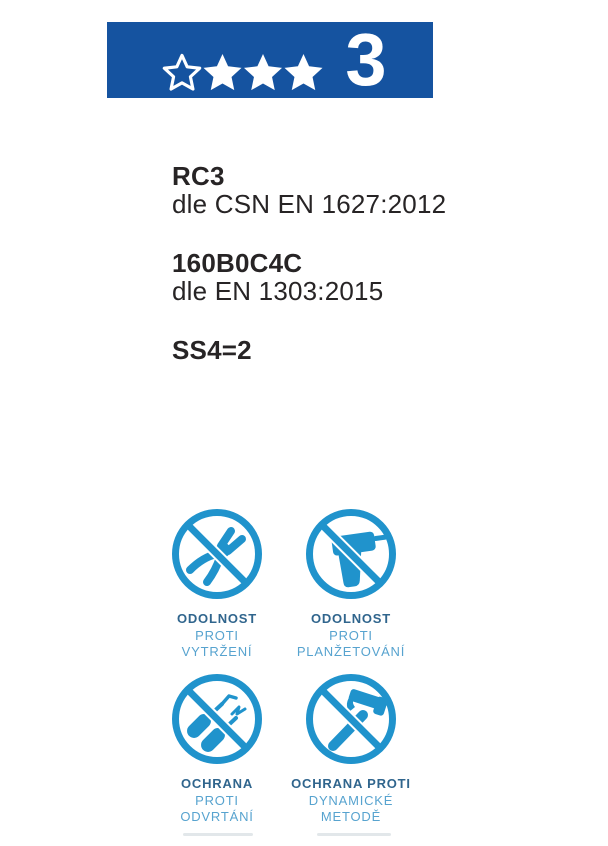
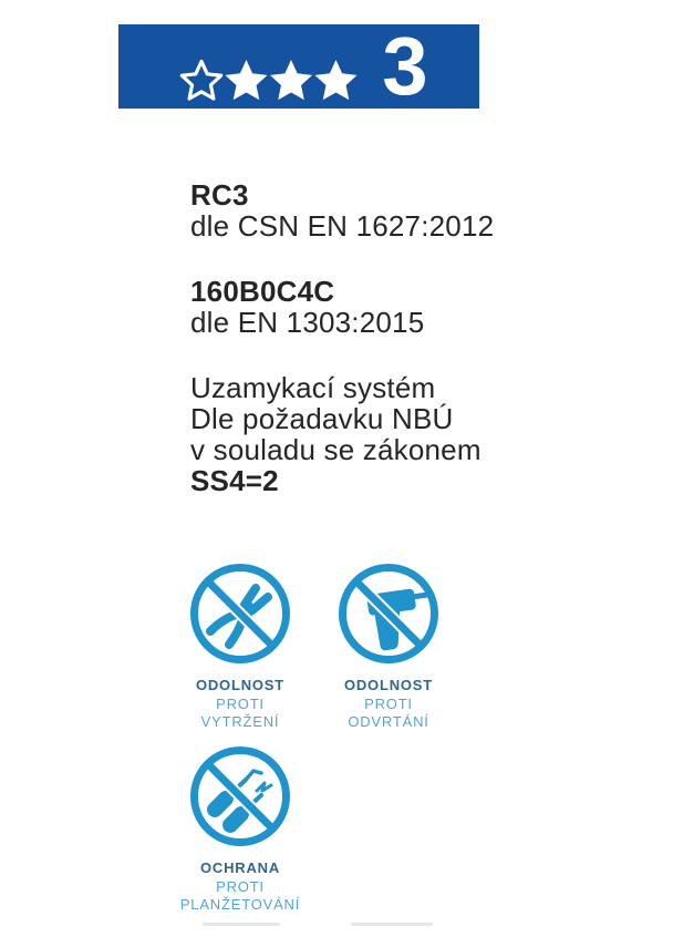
  3
  RC3
  dle CSN EN 1627:2012
  160B0C4C
  dle EN 1303:2015
+ Uzamykací systém
+ Dle požadavku NBÚ
+ v souladu se zákonem
  SS4=2
  ODOLNOST
  PROTI
  VYTRŽENÍ
  ODOLNOST
  PROTI
- PLANŽETOVÁNÍ
+ ODVRTÁNÍ
  OCHRANA
  PROTI
- ODVRTÁNÍ
+ PLANŽETOVÁNÍ
- OCHRANA PROTI
- DYNAMICKÉ
- METODĚ
